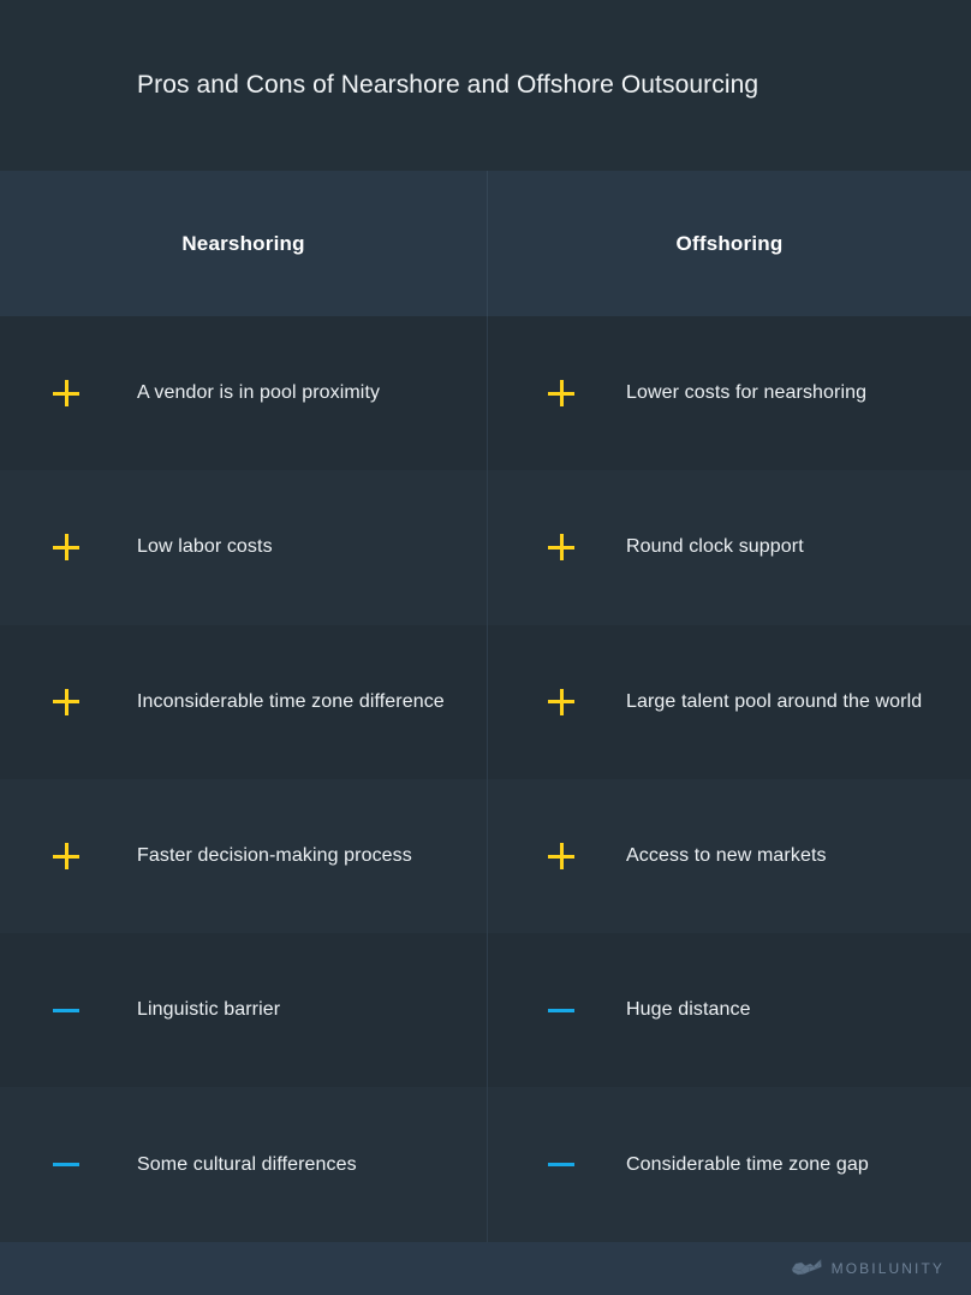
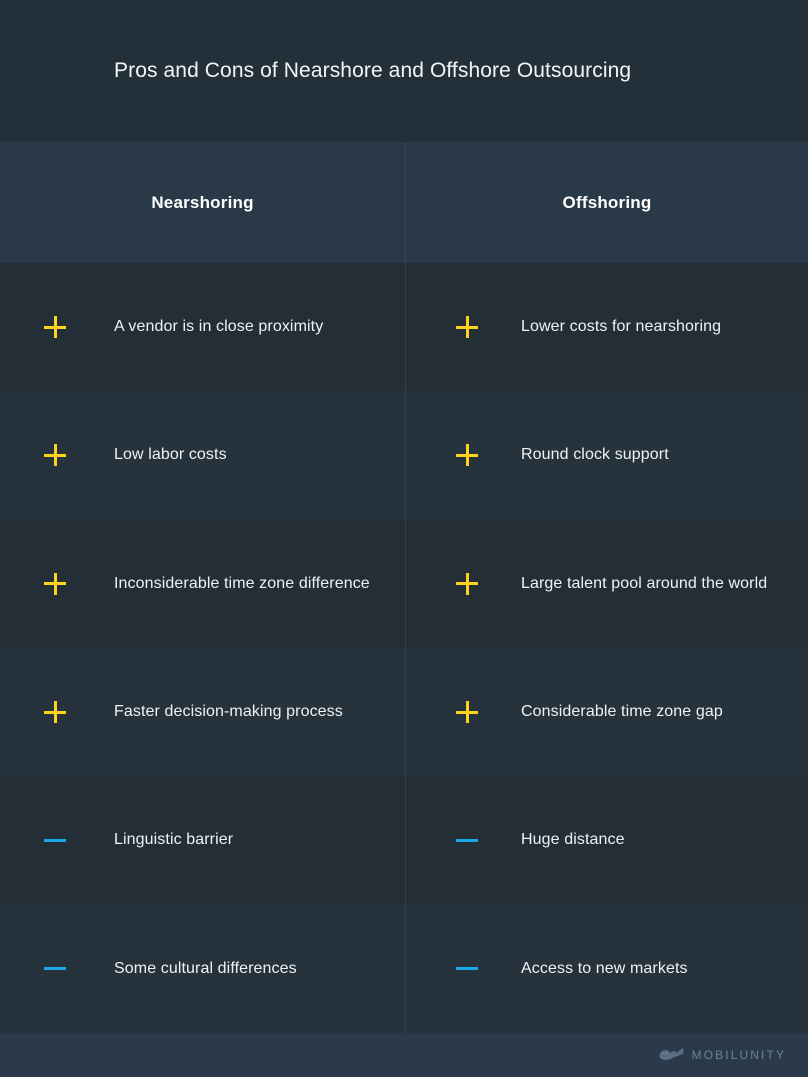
  Pros and Cons of Nearshore and Offshore Outsourcing
  Nearshoring
  Offshoring
- A vendor is in pool proximity
+ A vendor is in close proximity
  Lower costs for nearshoring
  Low labor costs
  Round clock support
  Inconsiderable time zone difference
  Large talent pool around the world
  Faster decision-making process
- Access to new markets
+ Considerable time zone gap
  Linguistic barrier
  Huge distance
  Some cultural differences
- Considerable time zone gap
+ Access to new markets
  MOBILUNITY
